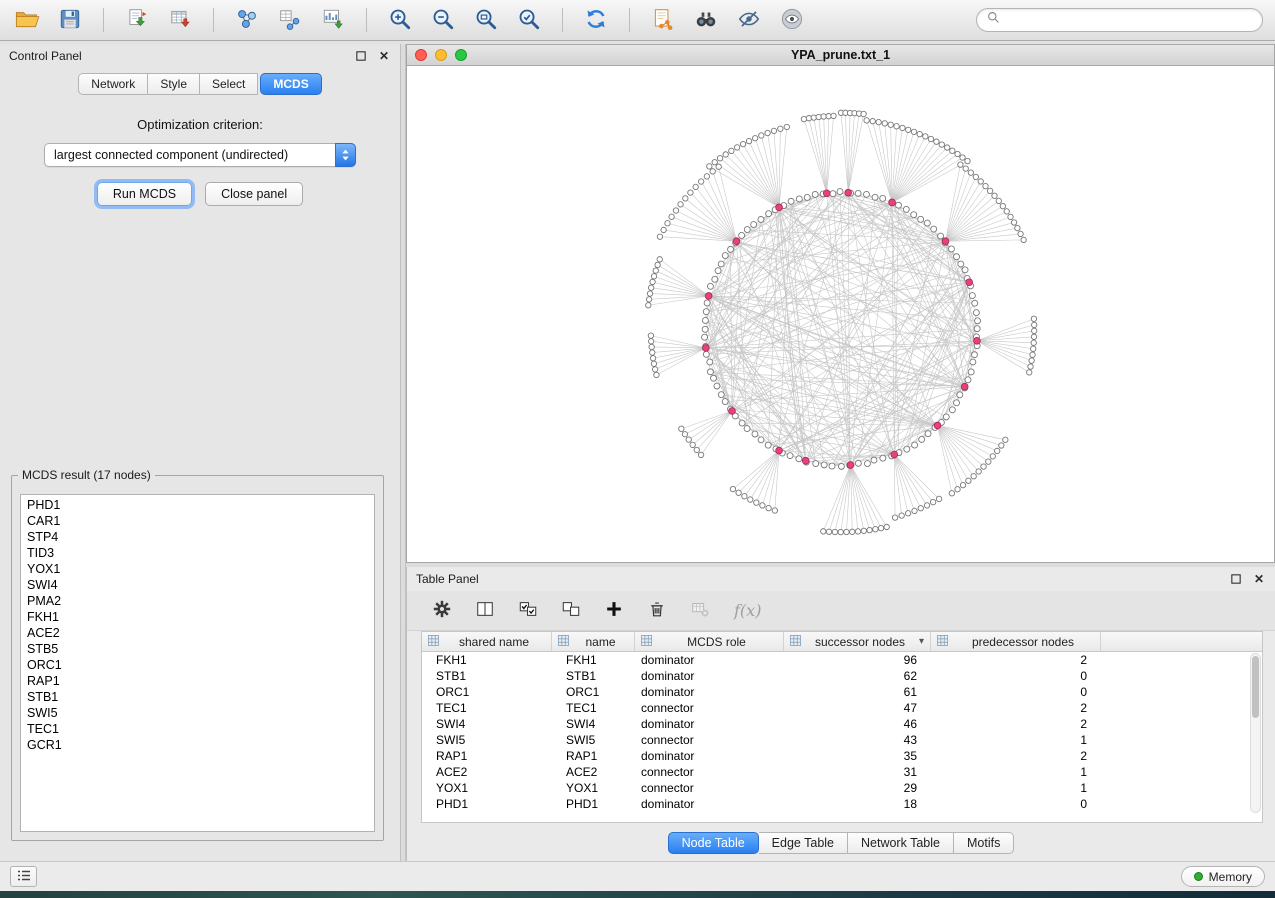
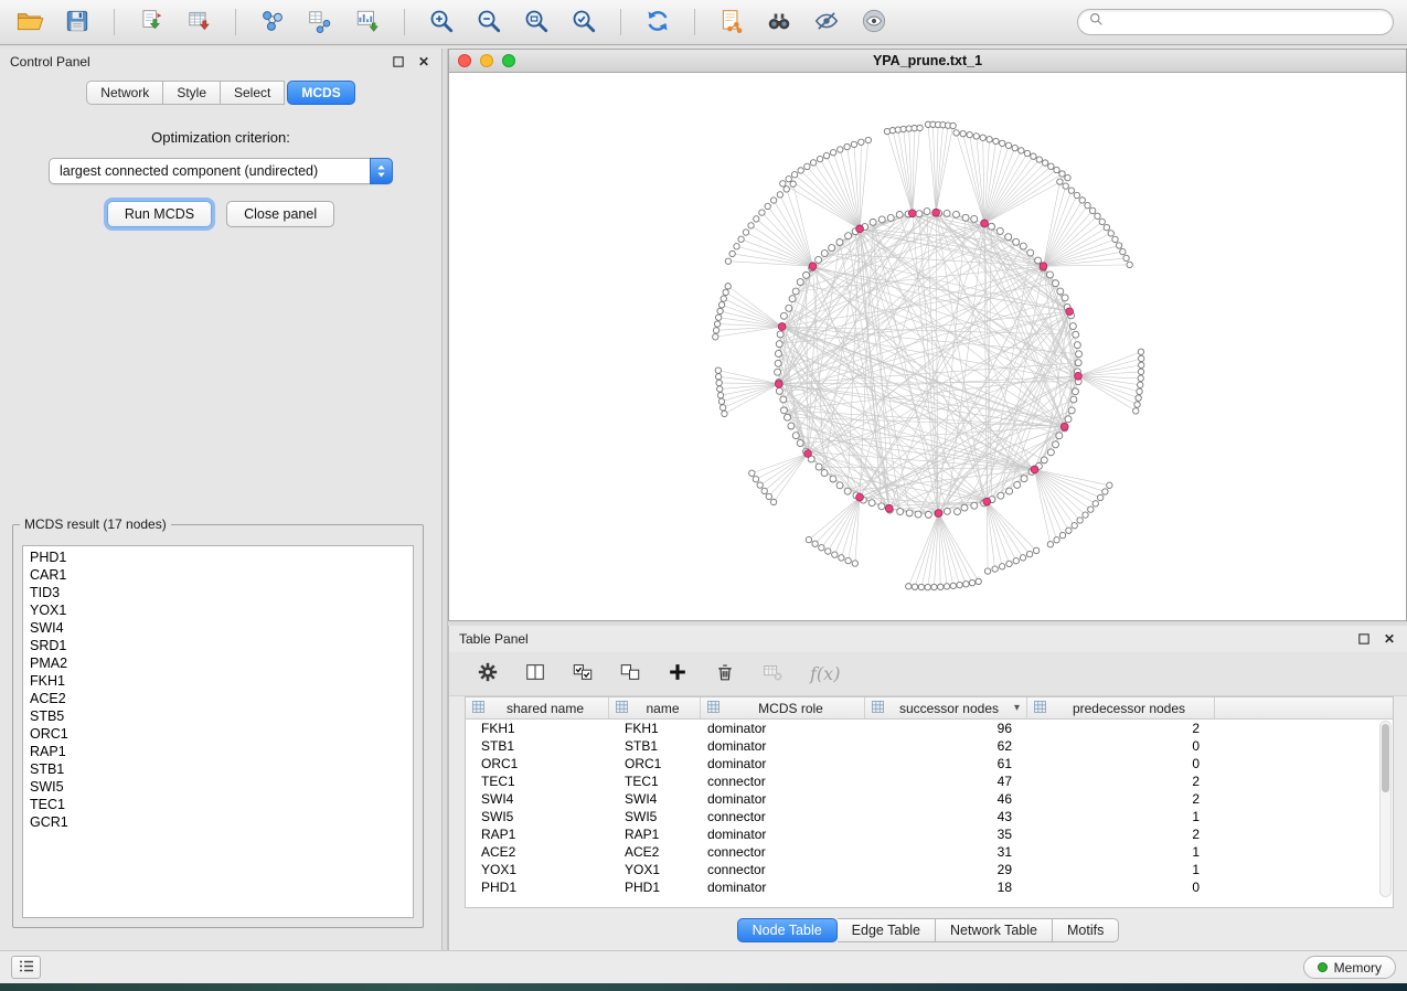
  Control Panel
  ✕
  Network
  Style
  Select
  MCDS
  Optimization criterion:
  largest connected component (undirected)
  Run MCDS
  Close panel
  MCDS result (17 nodes)
  PHD1
  CAR1
- STP4
  TID3
  YOX1
  SWI4
+ SRD1
  PMA2
  FKH1
  ACE2
  STB5
  ORC1
  RAP1
  STB1
  SWI5
  TEC1
  GCR1
  YPA_prune.txt_1
  Table Panel
  ✕
  f(x)
  shared name
  name
  MCDS role
  successor nodes
  ▾
  predecessor nodes
  FKH1
  FKH1
  dominator
  96
  2
  STB1
  STB1
  dominator
  62
  0
  ORC1
  ORC1
  dominator
  61
  0
  TEC1
  TEC1
  connector
  47
  2
  SWI4
  SWI4
  dominator
  46
  2
  SWI5
  SWI5
  connector
  43
  1
  RAP1
  RAP1
  dominator
  35
  2
  ACE2
  ACE2
  connector
  31
  1
  YOX1
  YOX1
  connector
  29
  1
  PHD1
  PHD1
  dominator
  18
  0
  Node Table
  Edge Table
  Network Table
  Motifs
  Memory
